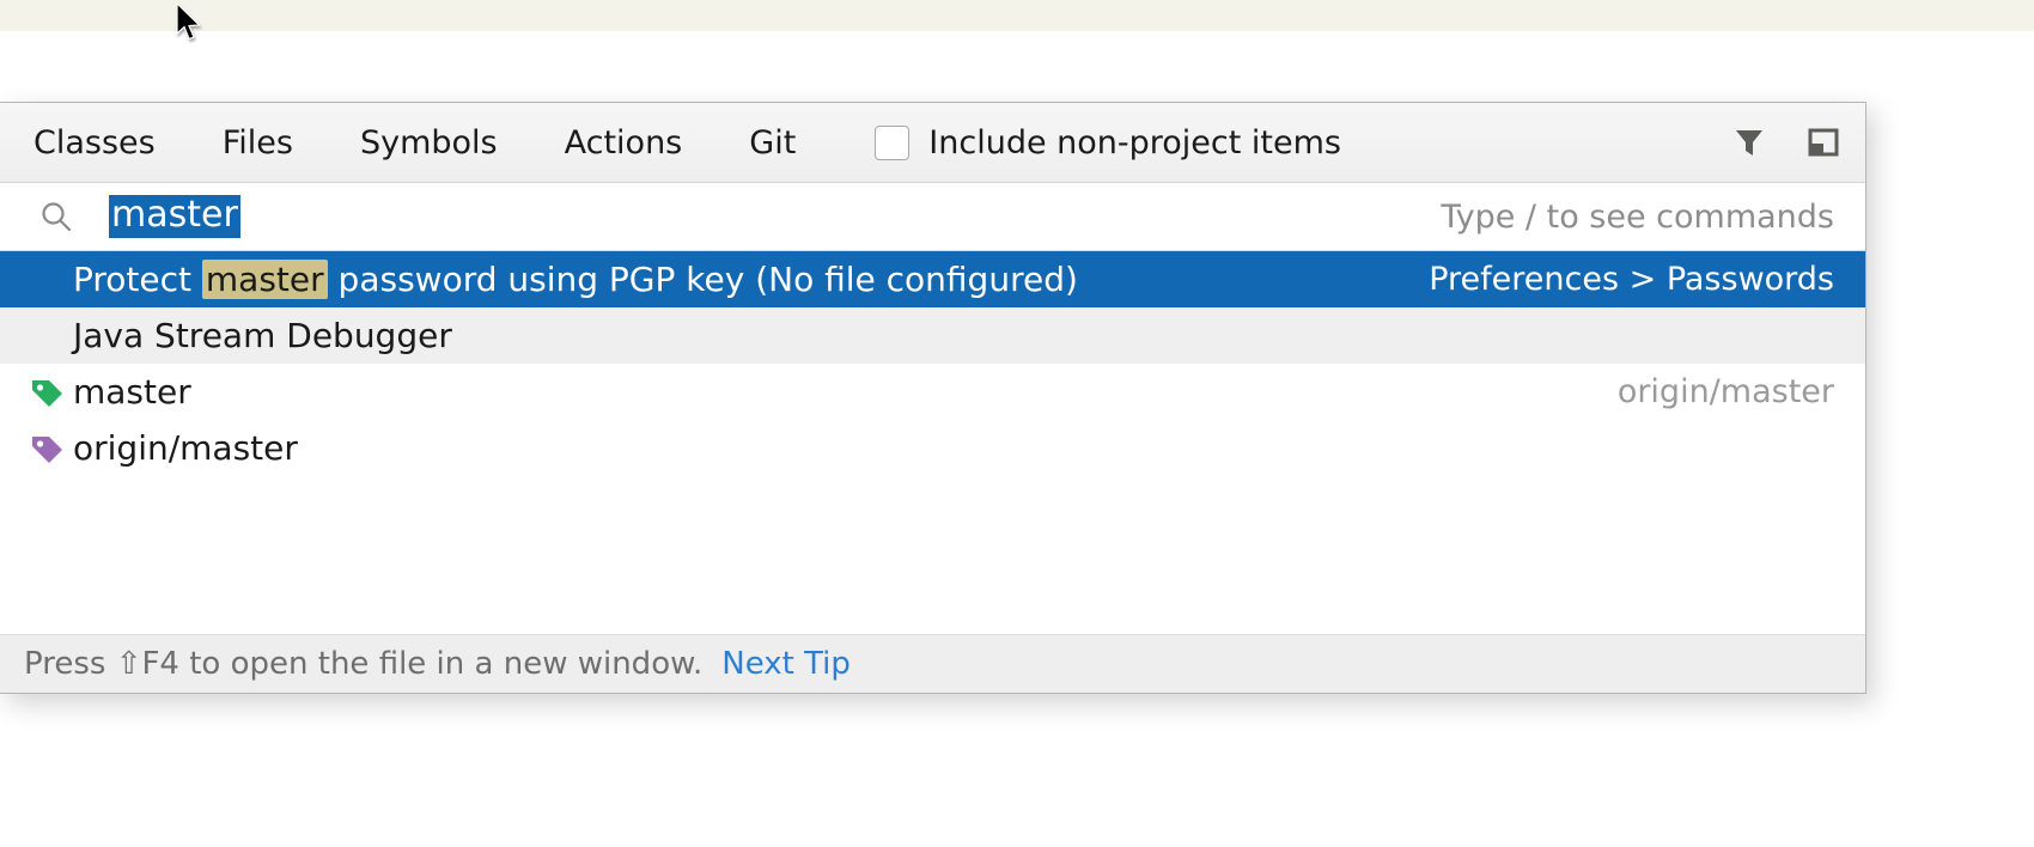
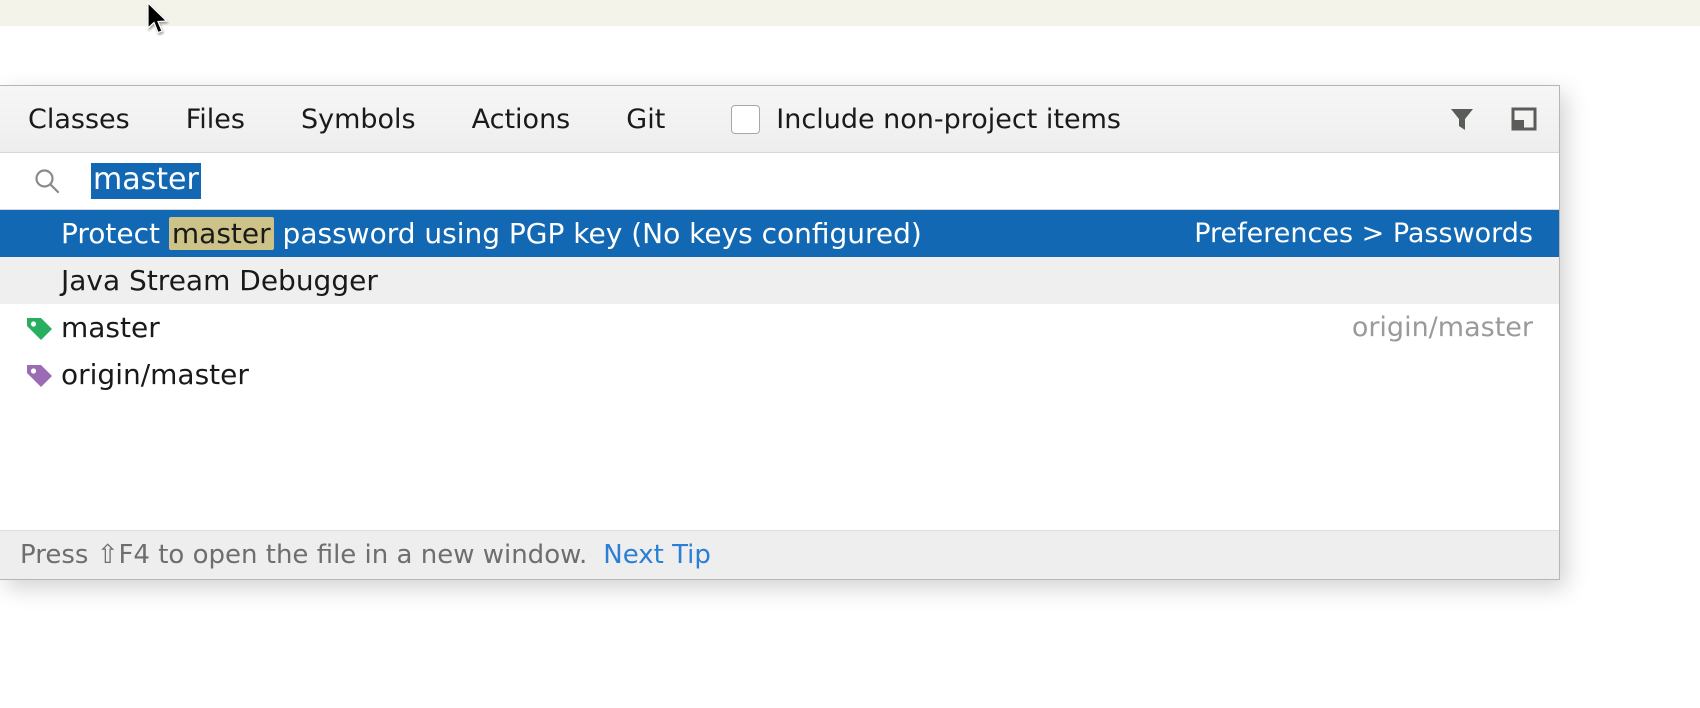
  Classes
  Files
  Symbols
  Actions
  Git
  Include non-project items
  master
- Type / to see commands
  Protect
  master
- password using PGP key (No file configured)
+ password using PGP key (No keys configured)
  Preferences > Passwords
  Java Stream Debugger
  master
  origin/master
  origin/master
  Press ⇧F4 to open the file in a new window.
  Next Tip
